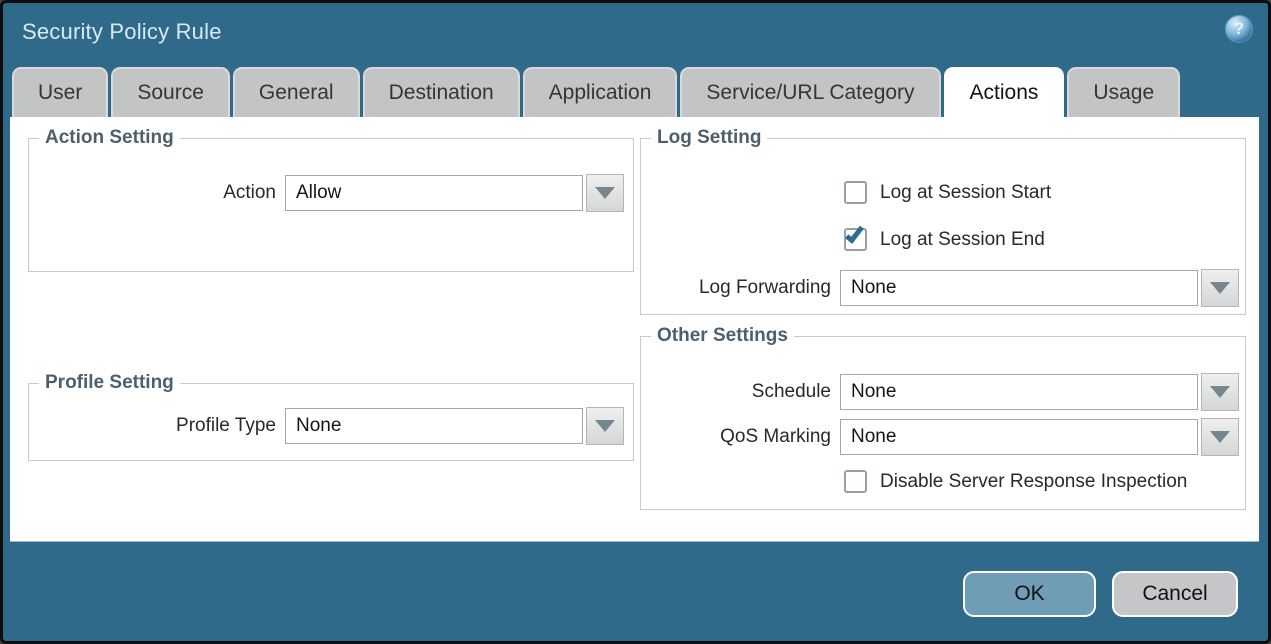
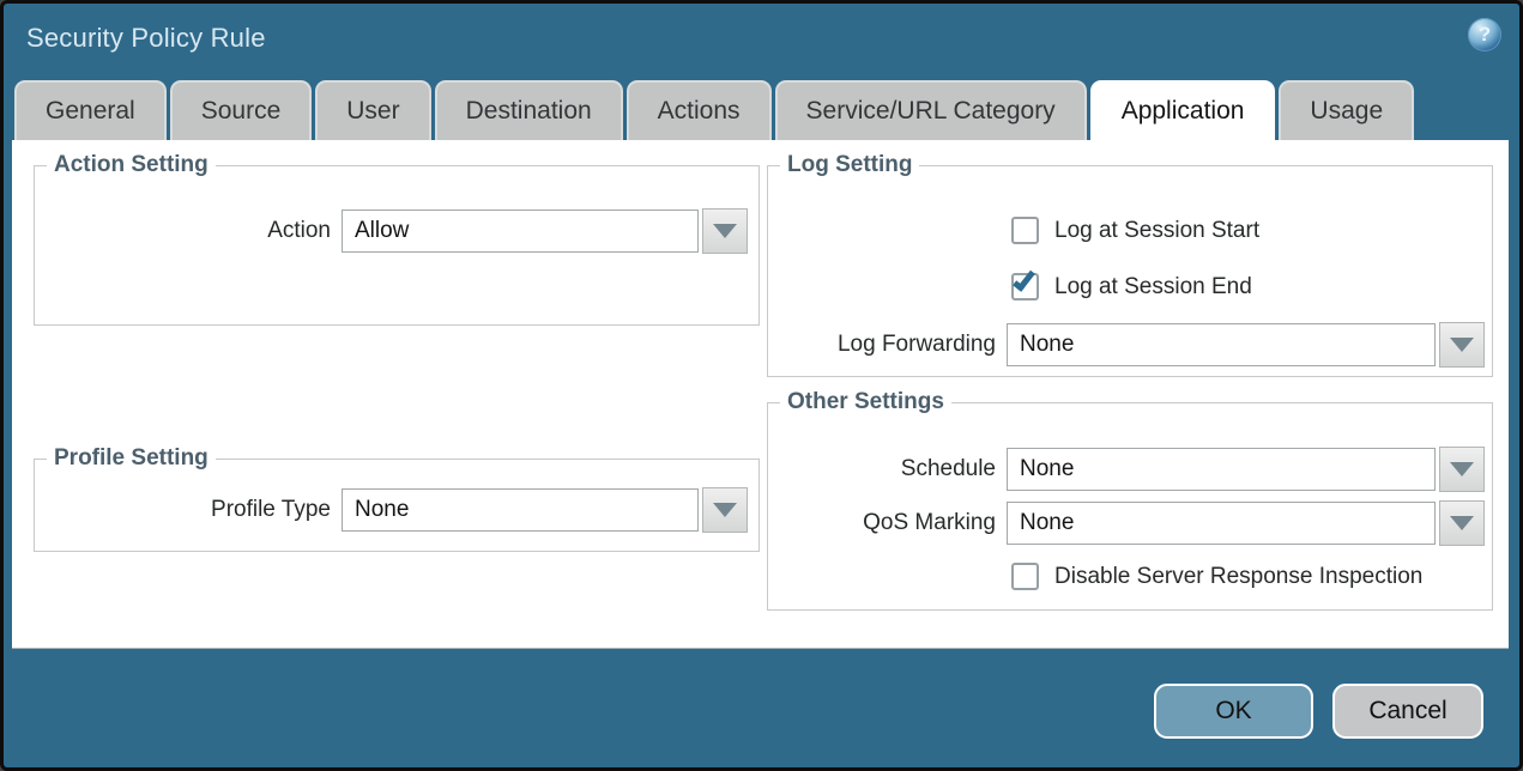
  Security Policy Rule
  ?
- User
+ General
  Source
- General
+ User
  Destination
- Application
+ Actions
  Service/URL Category
- Actions
+ Application
  Usage
  Action Setting
  Action
  Allow
  Profile Setting
  Profile Type
  None
  Log Setting
  Log at Session Start
  Log at Session End
  Log Forwarding
  None
  Other Settings
  Schedule
  None
  QoS Marking
  None
  Disable Server Response Inspection
  OK
  Cancel
